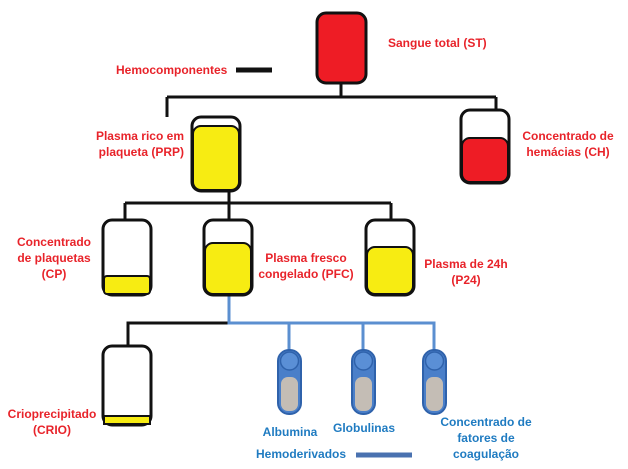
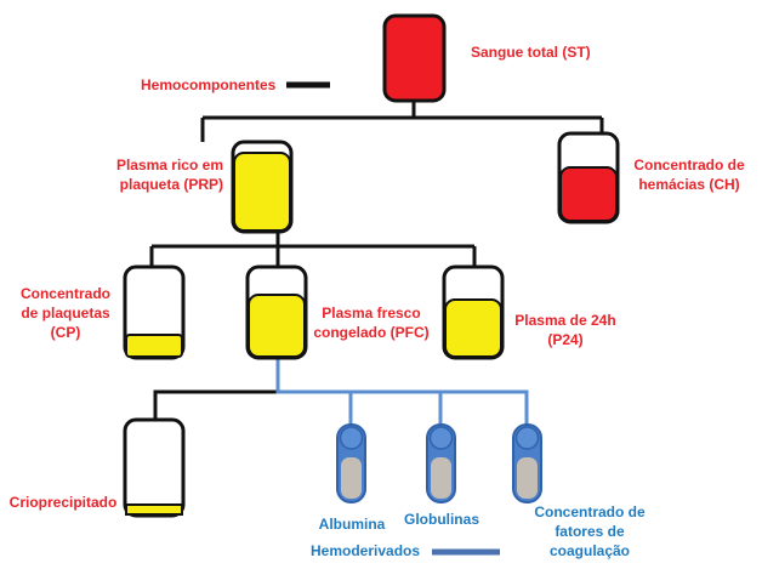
  Sangue total (ST)
  Hemocomponentes
  Plasma rico em
  plaqueta (PRP)
  Concentrado de
  hemácias (CH)
  Concentrado
  de plaquetas
  (CP)
  Plasma fresco
  congelado (PFC)
  Plasma de 24h
  (P24)
  Crioprecipitado
- (CRIO)
  Albumina
  Globulinas
  Hemoderivados
  Concentrado de
  fatores de
  coagulação
